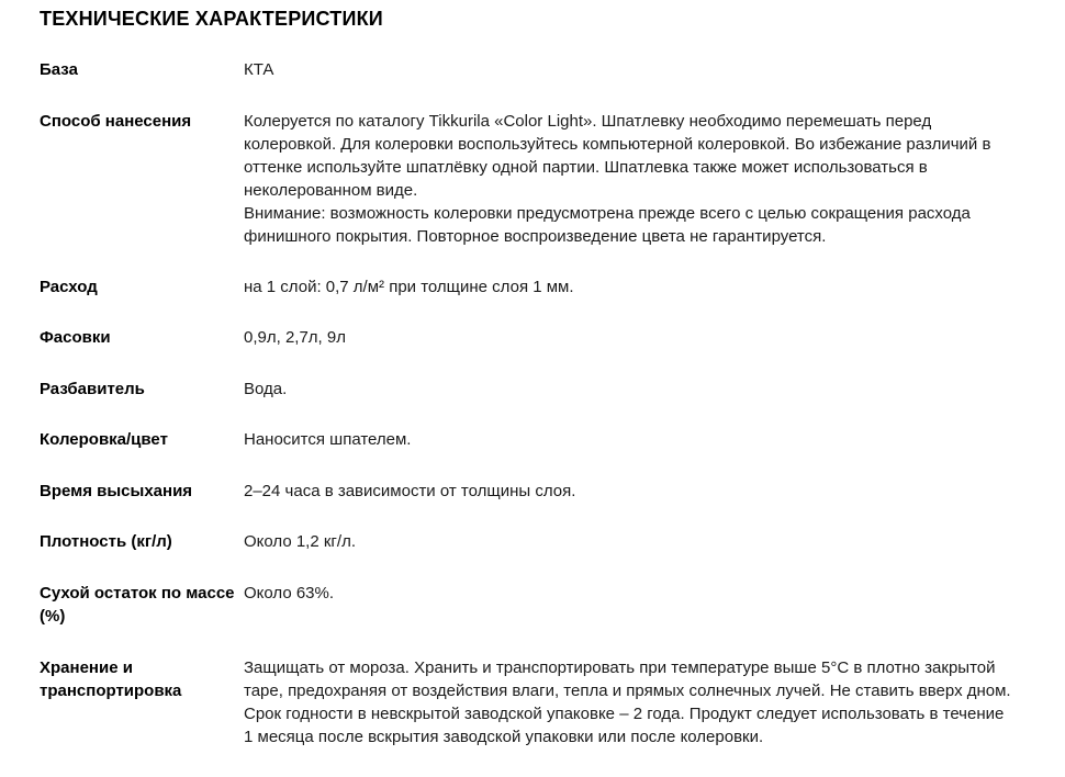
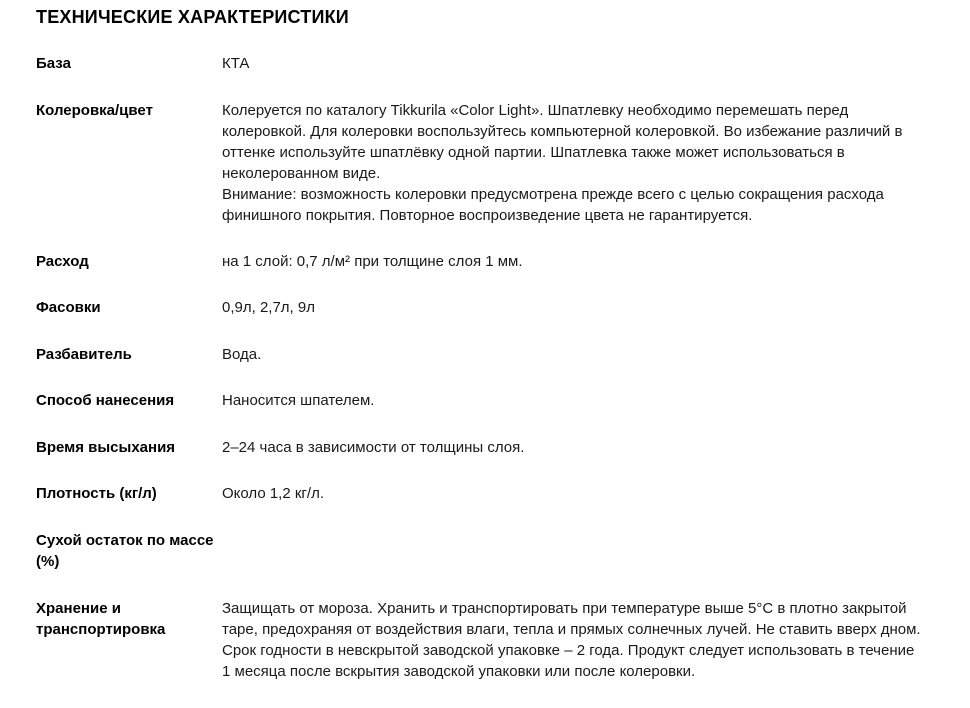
  ТЕХНИЧЕСКИЕ ХАРАКТЕРИСТИКИ
  База
  КТА
- Способ нанесения
+ Колеровка/цвет
  Колеруется по каталогу Tikkurila «Color Light». Шпатлевку необходимо перемешать перед колеровкой. Для колеровки воспользуйтесь компьютерной колеровкой. Во избежание различий в оттенке используйте шпатлёвку одной партии. Шпатлевка также может использоваться в неколерованном виде.
  Внимание: возможность колеровки предусмотрена прежде всего с целью сокращения расхода финишного покрытия. Повторное воспроизведение цвета не гарантируется.
  Расход
  на 1 слой: 0,7 л/м² при толщине слоя 1 мм.
  Фасовки
  0,9л, 2,7л, 9л
  Разбавитель
  Вода.
- Колеровка/цвет
+ Способ нанесения
  Наносится шпателем.
  Время высыхания
  2–24 часа в зависимости от толщины слоя.
  Плотность (кг/л)
  Около 1,2 кг/л.
  Сухой остаток по массе (%)
- Около 63%.
  Хранение и транспортировка
  Защищать от мороза. Хранить и транспортировать при температуре выше 5°С в плотно закрытой таре, предохраняя от воздействия влаги, тепла и прямых солнечных лучей. Не ставить вверх дном. Срок годности в невскрытой заводской упаковке – 2 года. Продукт следует использовать в течение 1 месяца после вскрытия заводской упаковки или после колеровки.
